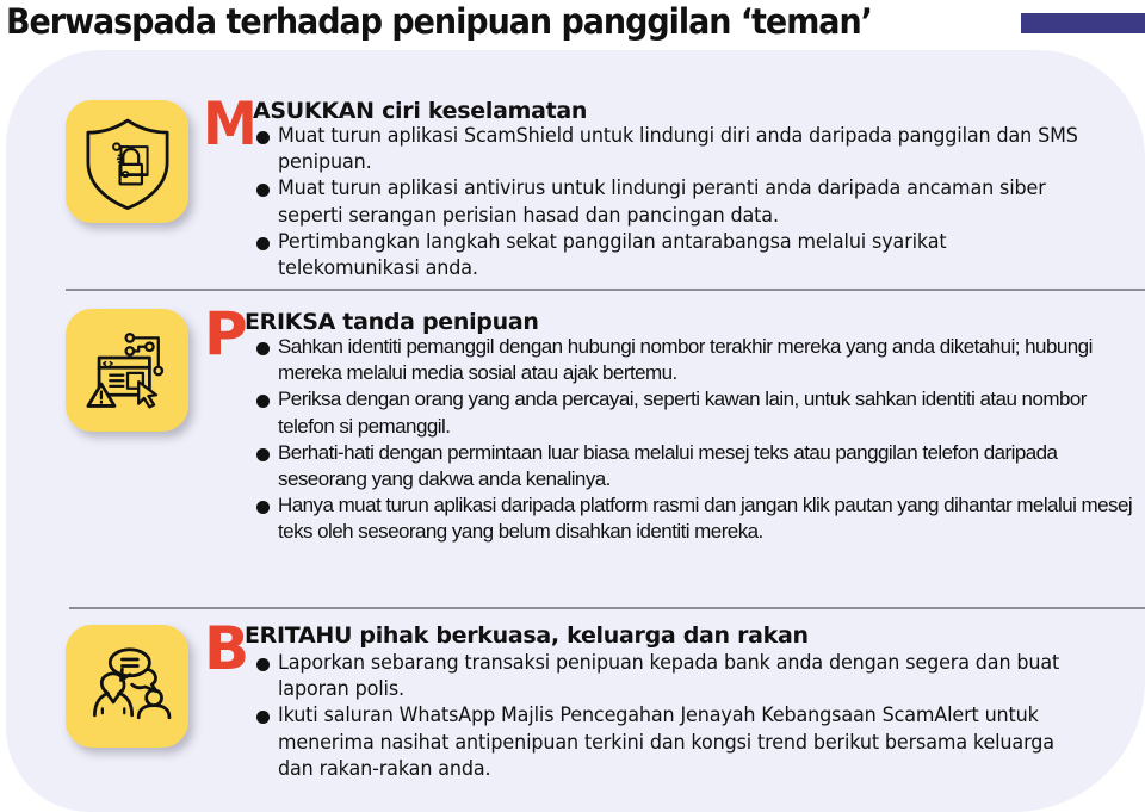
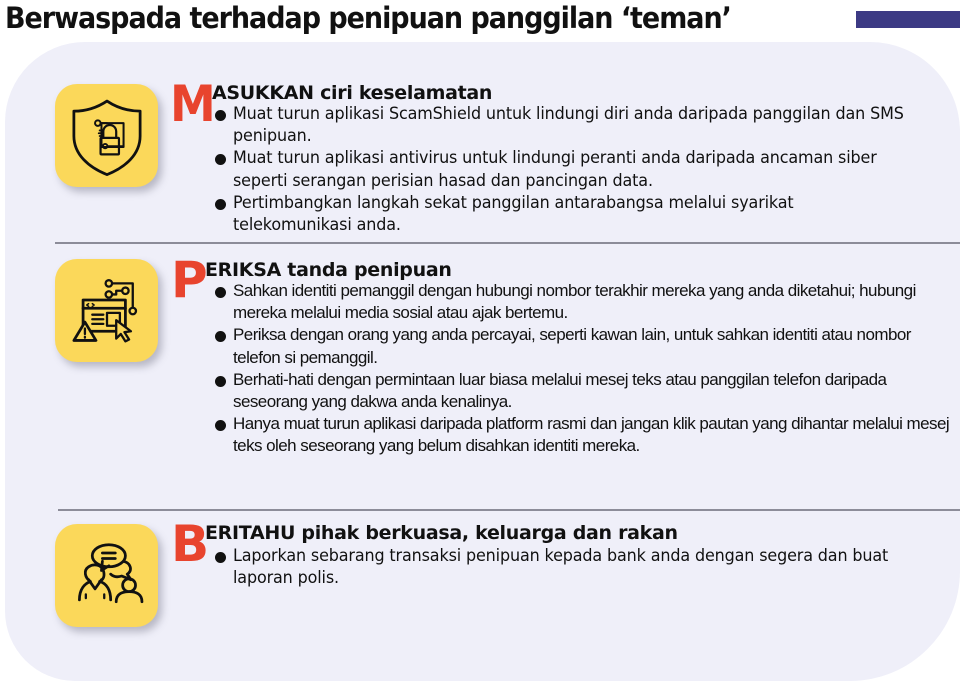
  Berwaspada terhadap penipuan panggilan ‘teman’
  M
  ASUKKAN ciri keselamatan
  Muat turun aplikasi ScamShield untuk lindungi diri anda daripada panggilan dan SMS penipuan.
  Muat turun aplikasi antivirus untuk lindungi peranti anda daripada ancaman siber seperti serangan perisian hasad dan pancingan data.
  Pertimbangkan langkah sekat panggilan antarabangsa melalui syarikat telekomunikasi anda.
  P
  ERIKSA tanda penipuan
  Sahkan identiti pemanggil dengan hubungi nombor terakhir mereka yang anda diketahui; hubungi mereka melalui media sosial atau ajak bertemu.
  Periksa dengan orang yang anda percayai, seperti kawan lain, untuk sahkan identiti atau nombor telefon si pemanggil.
  Berhati-hati dengan permintaan luar biasa melalui mesej teks atau panggilan telefon daripada seseorang yang dakwa anda kenalinya.
  Hanya muat turun aplikasi daripada platform rasmi dan jangan klik pautan yang dihantar melalui mesej teks oleh seseorang yang belum disahkan identiti mereka.
  B
  ERITAHU pihak berkuasa, keluarga dan rakan
  Laporkan sebarang transaksi penipuan kepada bank anda dengan segera dan buat laporan polis.
- Ikuti saluran WhatsApp Majlis Pencegahan Jenayah Kebangsaan ScamAlert untuk menerima nasihat antipenipuan terkini dan kongsi trend berikut bersama keluarga dan rakan-rakan anda.
